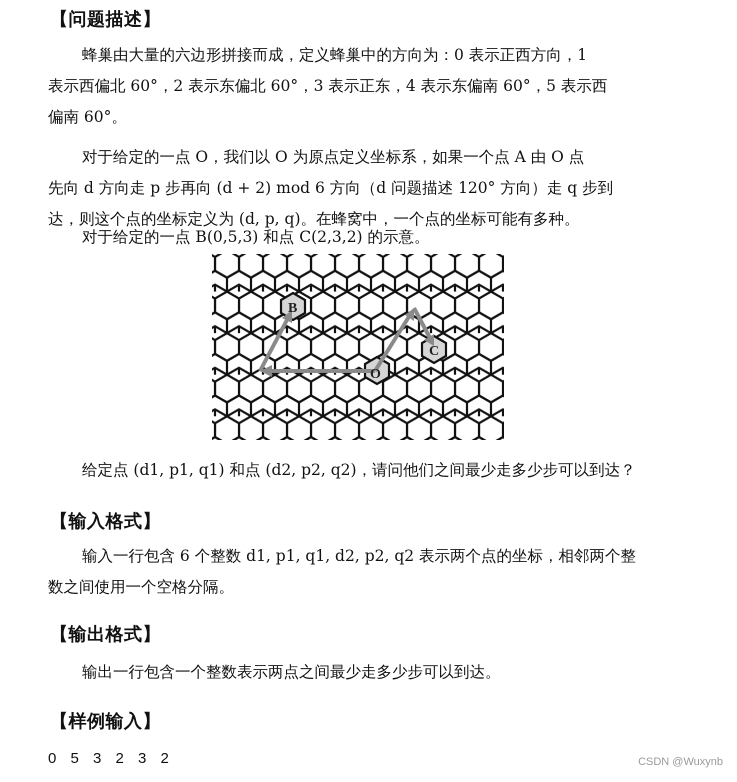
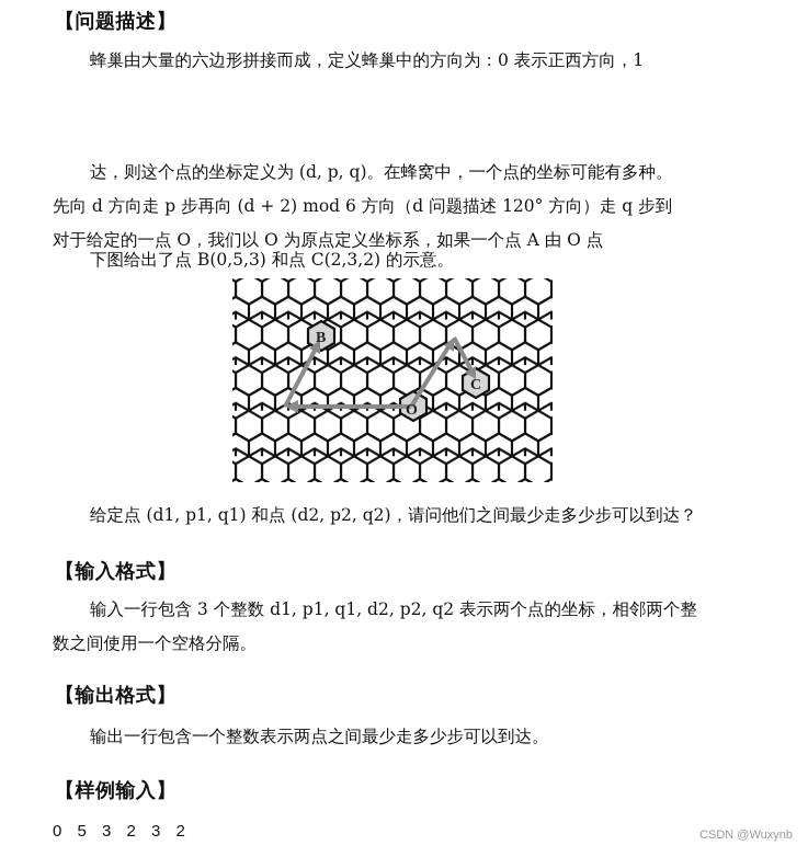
  【问题描述】
  蜂巢由大量的六边形拼接而成，定义蜂巢中的方向为：0 表示正西方向，1
- 表示西偏北 60°，2 表示东偏北 60°，3 表示正东，4 表示东偏南 60°，5 表示西
- 偏南 60°。
- 对于给定的一点 O，我们以 O 为原点定义坐标系，如果一个点 A 由 O 点
+ 达，则这个点的坐标定义为 (d, p, q)。在蜂窝中，一个点的坐标可能有多种。
  先向 d 方向走 p 步再向 (d + 2) mod 6 方向（d 问题描述 120° 方向）走 q 步到
- 达，则这个点的坐标定义为 (d, p, q)。在蜂窝中，一个点的坐标可能有多种。
+ 对于给定的一点 O，我们以 O 为原点定义坐标系，如果一个点 A 由 O 点
- 对于给定的一点 B(0,5,3) 和点 C(2,3,2) 的示意。
+ 下图给出了点 B(0,5,3) 和点 C(2,3,2) 的示意。
  B
  C
  O
  给定点 (d1, p1, q1) 和点 (d2, p2, q2)，请问他们之间最少走多少步可以到达？
  【输入格式】
- 输入一行包含 6 个整数 d1, p1, q1, d2, p2, q2 表示两个点的坐标，相邻两个整
+ 输入一行包含 3 个整数 d1, p1, q1, d2, p2, q2 表示两个点的坐标，相邻两个整
  数之间使用一个空格分隔。
  【输出格式】
  输出一行包含一个整数表示两点之间最少走多少步可以到达。
  【样例输入】
  0 5 3 2 3 2
  CSDN @Wuxynb
